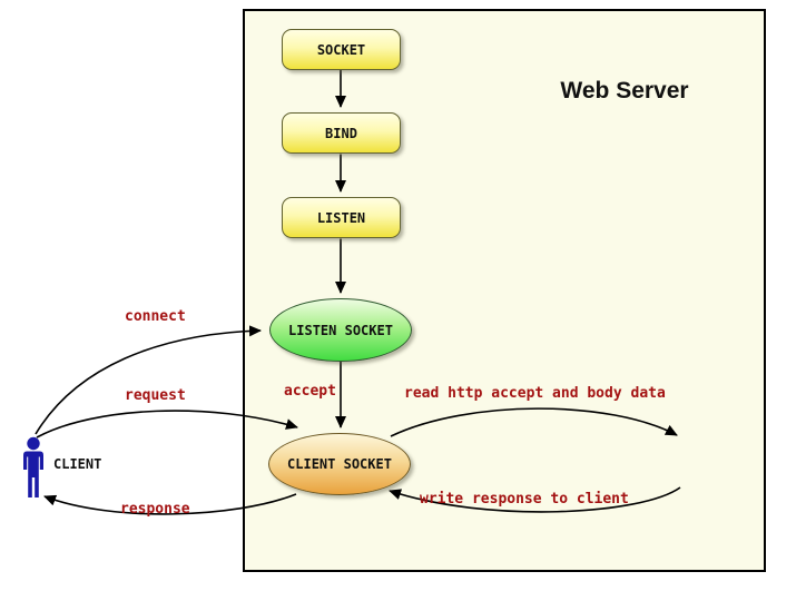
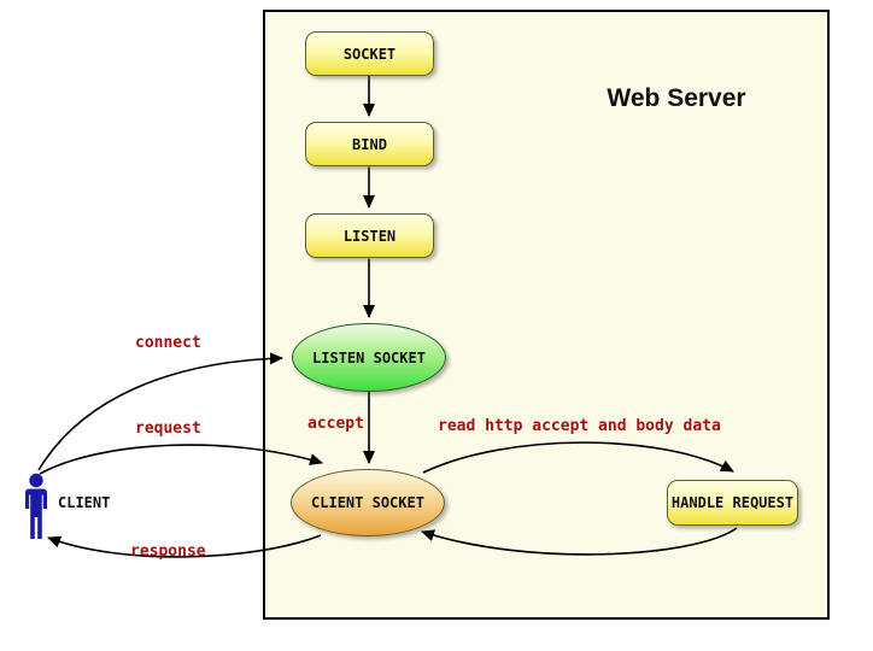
  Web Server
  SOCKET
  BIND
  LISTEN
  LISTEN SOCKET
  CLIENT SOCKET
+ HANDLE REQUEST
  connect
  request
  response
  accept
  read http accept and body data
- write response to client
  CLIENT
